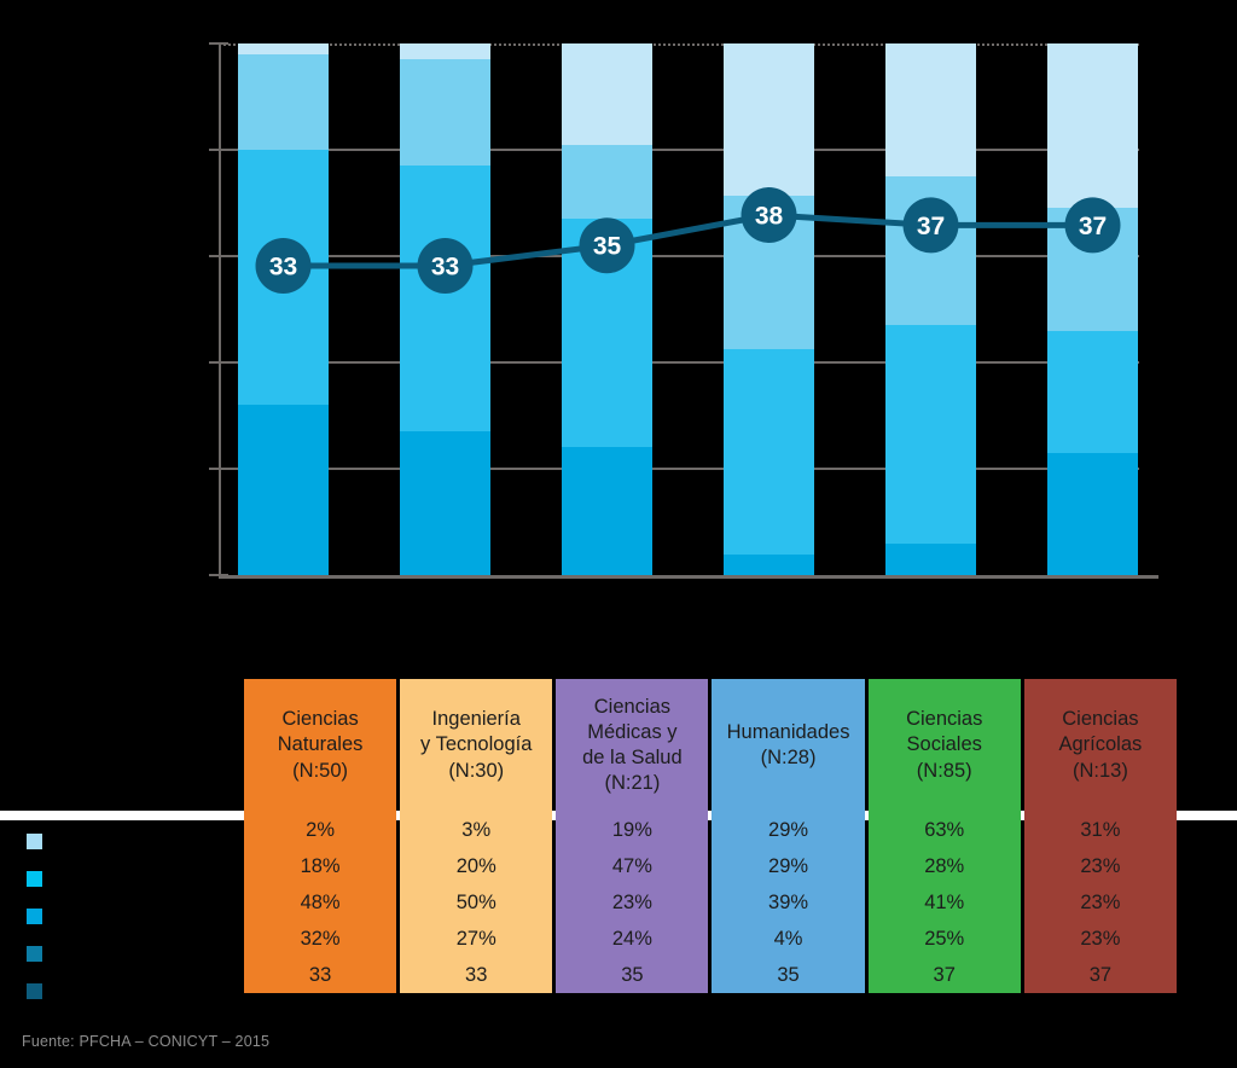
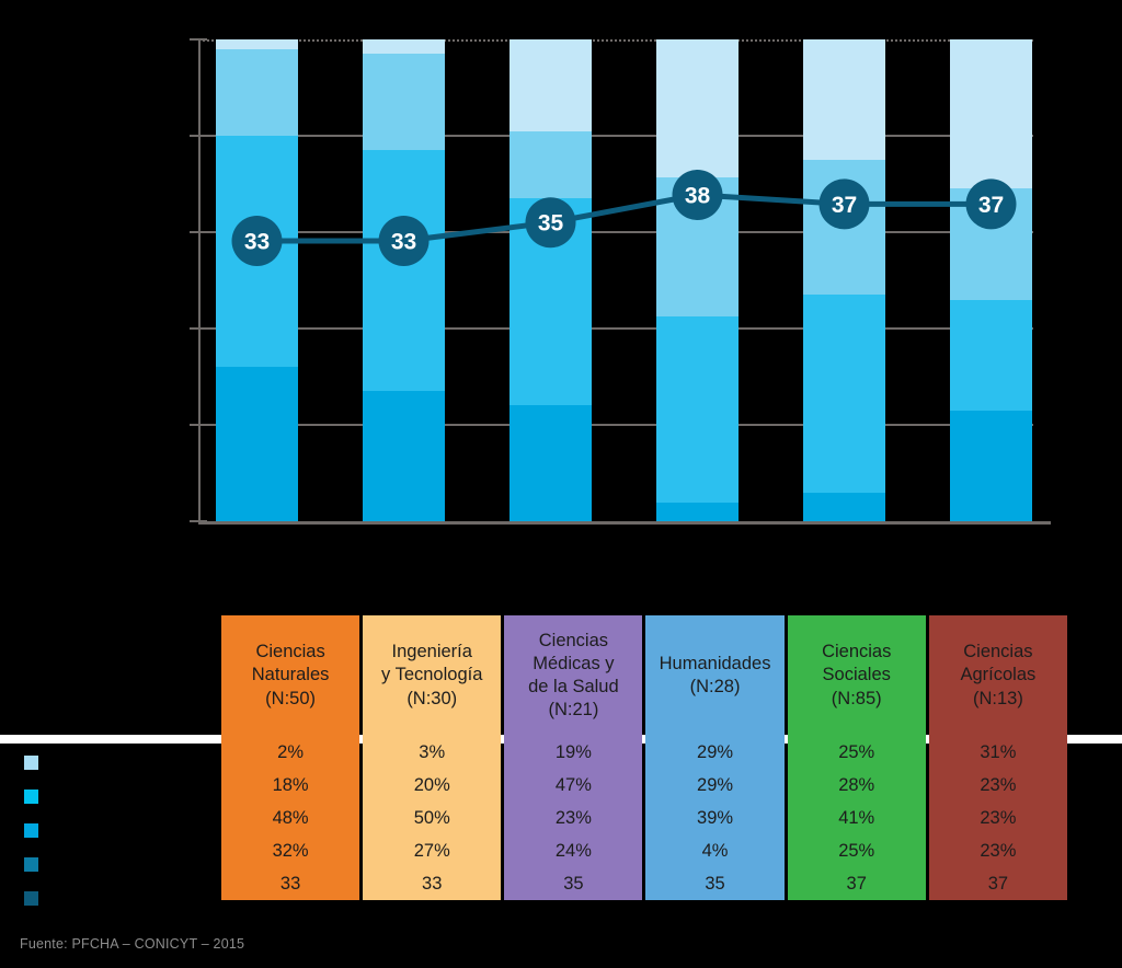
  33
  33
  35
  38
  37
  37
  CienciasNaturales(N:50)	Ingenieríay Tecnología(N:30)	CienciasMédicas yde la Salud(N:21)	Humanidades(N:28)	CienciasSociales(N:85)	CienciasAgrícolas(N:13)
- 2%	3%	19%	29%	63%	31%
+ 2%	3%	19%	29%	25%	31%
  18%	20%	47%	29%	28%	23%
  48%	50%	23%	39%	41%	23%
  32%	27%	24%	4%	25%	23%
  33	33	35	35	37	37
  Fuente: PFCHA – CONICYT – 2015
